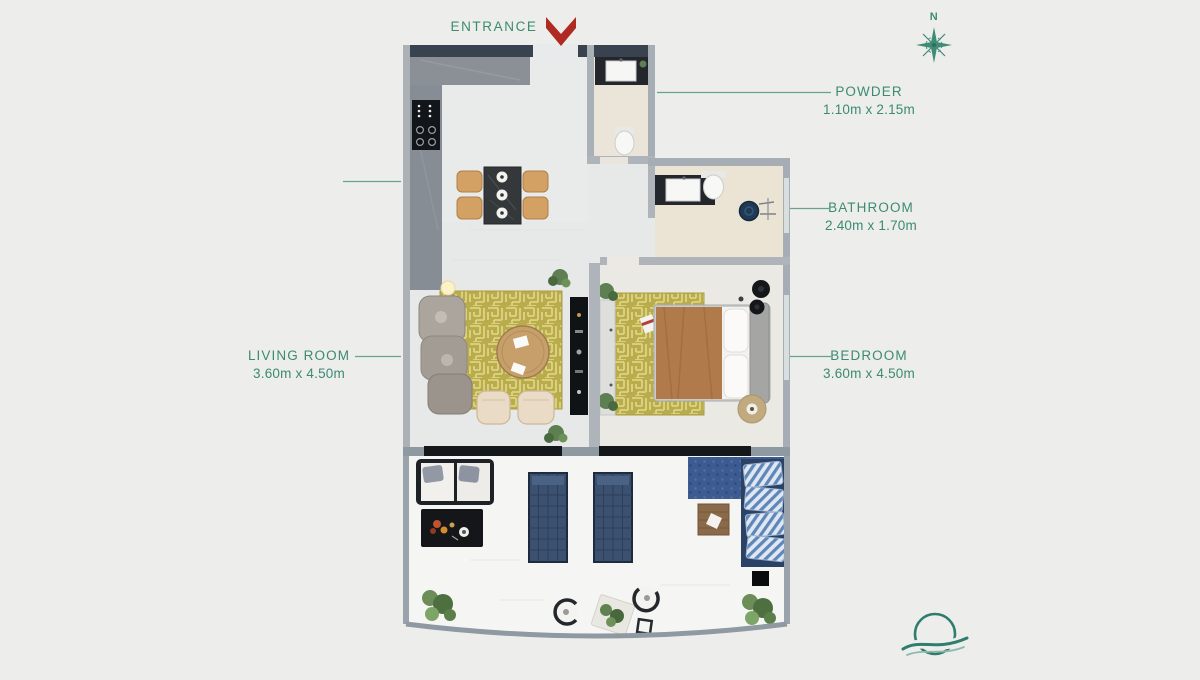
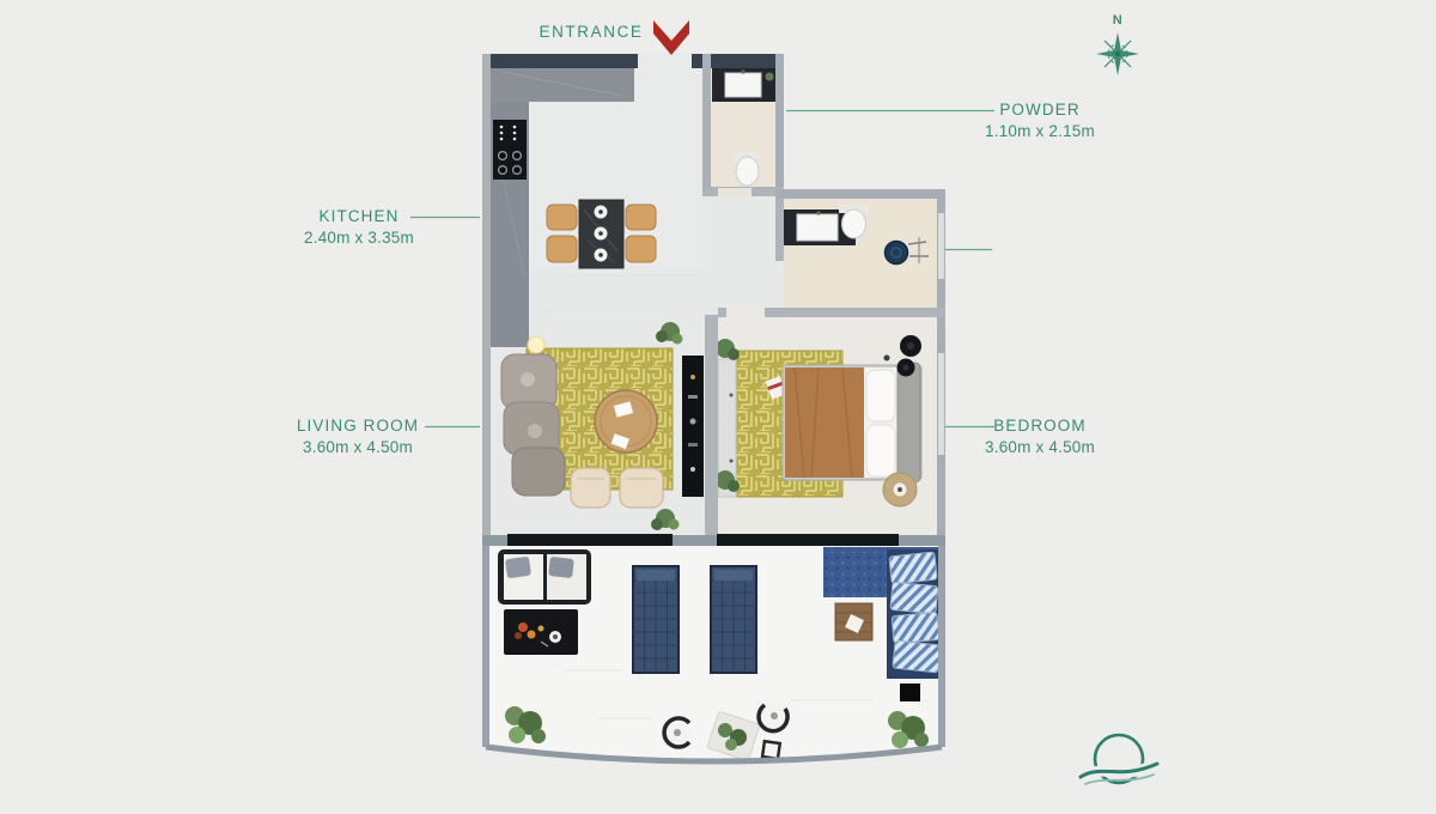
  ENTRANCE
+ KITCHEN
+ 2.40m x 3.35m
  LIVING ROOM
  3.60m x 4.50m
  POWDER
  1.10m x 2.15m
- BATHROOM
- 2.40m x 1.70m
  BEDROOM
  3.60m x 4.50m
  N
